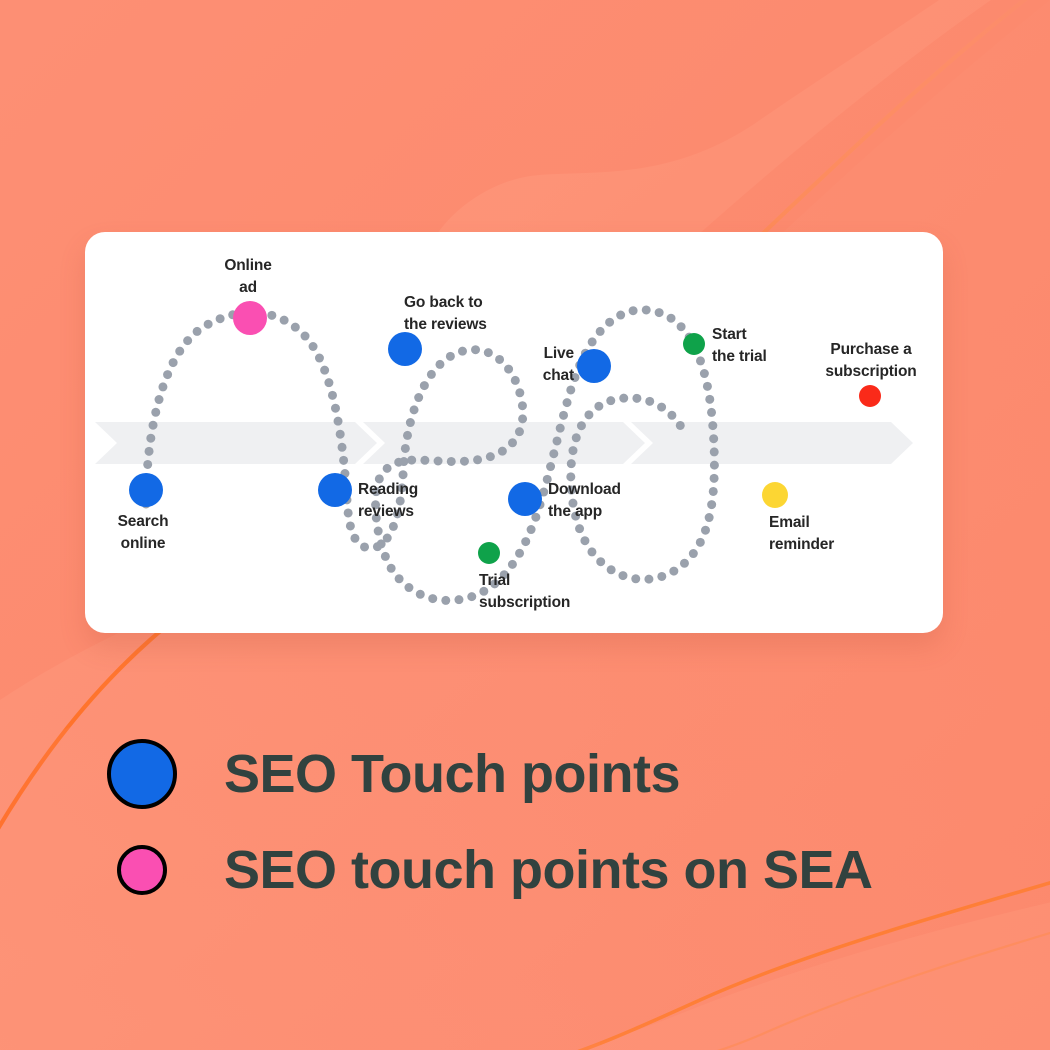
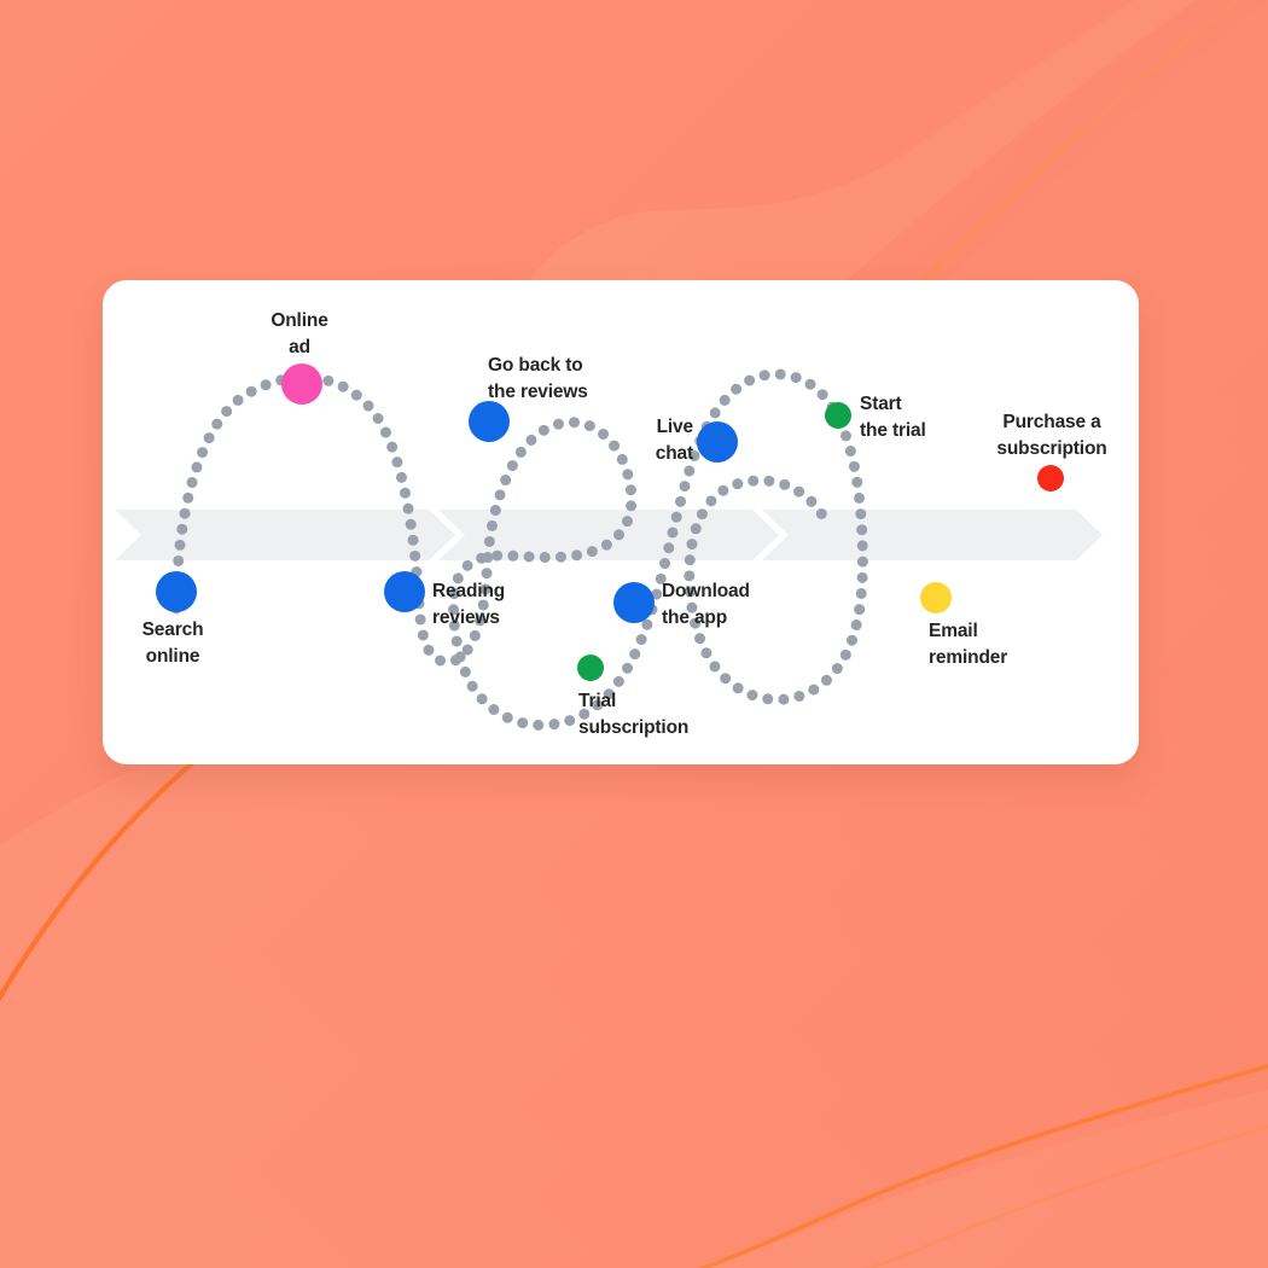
  Online
  ad
  Search
  online
  Go back to
  the reviews
  Reading
  reviews
  Live
  chat
  Download
  the app
  Trial
  subscription
  Start
  the trial
  Email
  reminder
  Purchase a
  subscription
- SEO Touch points
- SEO touch points on SEA
